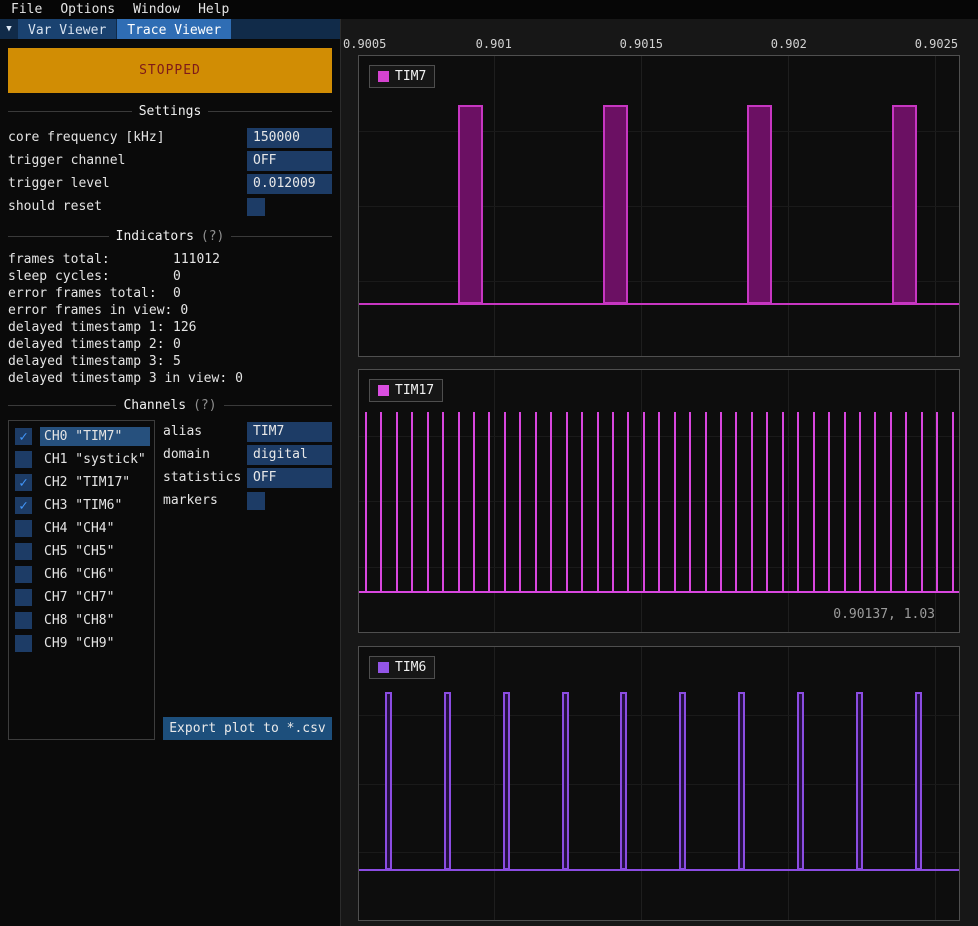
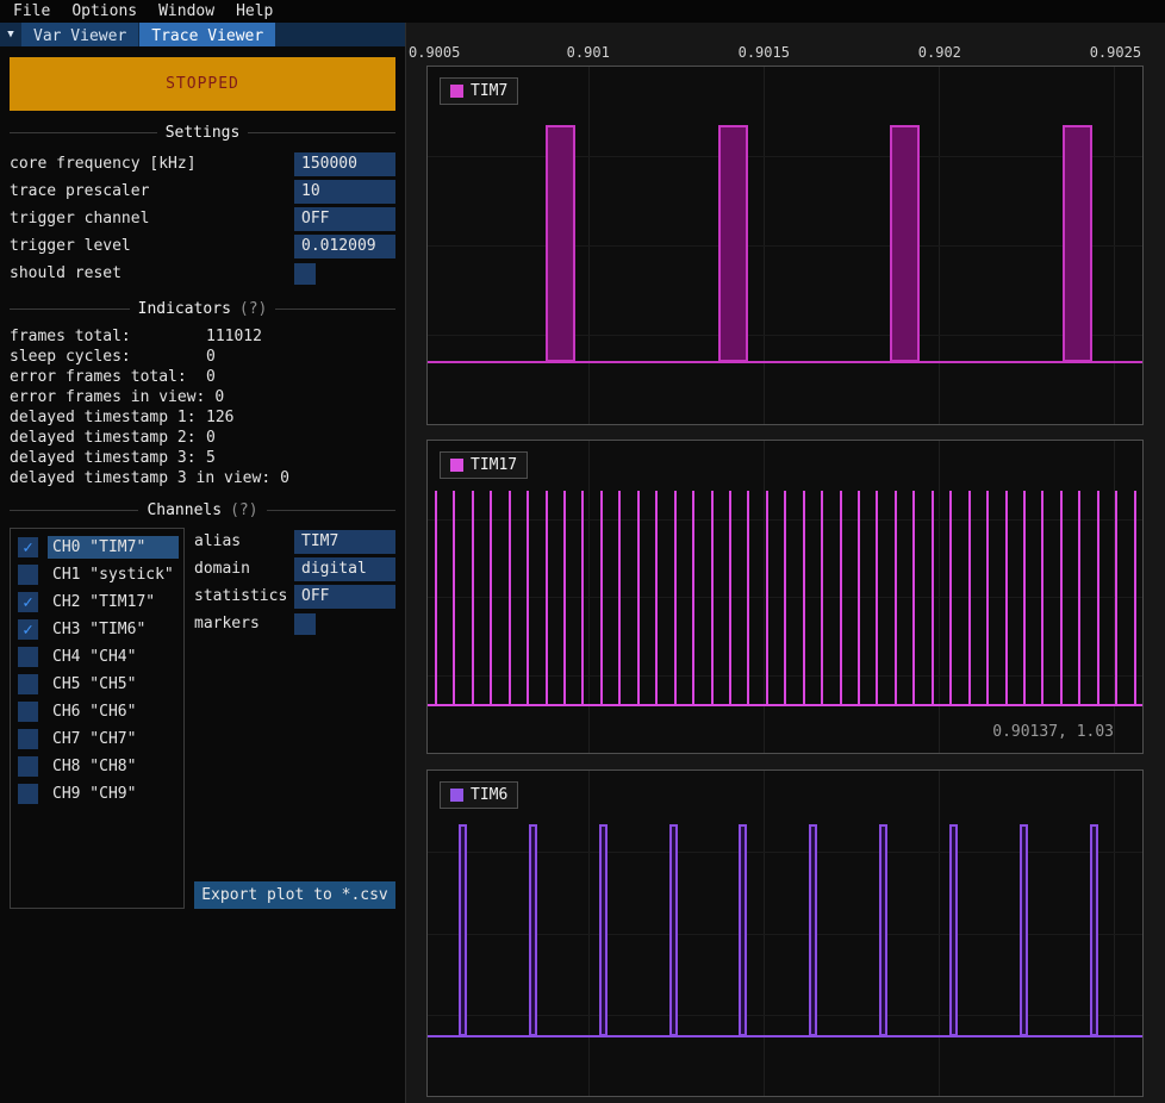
  File
  Options
  Window
  Help
  ▼
  Var Viewer
  Trace Viewer
  STOPPED
  Settings
  core frequency [kHz]
  150000
+ trace prescaler
+ 10
  trigger channel
  OFF
  trigger level
  0.012009
  should reset
  Indicators
  (?)
  frames total:
  111012
  sleep cycles:
  0
  error frames total:
  0
  error frames in view:
  0
  delayed timestamp 1:
  126
  delayed timestamp 2:
  0
  delayed timestamp 3:
  5
  delayed timestamp 3 in view:
  0
  Channels
  (?)
  ✓
  CH0 "TIM7"
  CH1 "systick"
  ✓
  CH2 "TIM17"
  ✓
  CH3 "TIM6"
  CH4 "CH4"
  CH5 "CH5"
  CH6 "CH6"
  CH7 "CH7"
  CH8 "CH8"
  CH9 "CH9"
  alias
  TIM7
  domain
  digital
  statistics
  OFF
  markers
  Export plot to *.csv
  0.9005
  0.901
  0.9015
  0.902
  0.9025
  TIM7
  TIM17
  0.90137, 1.03
  TIM6
